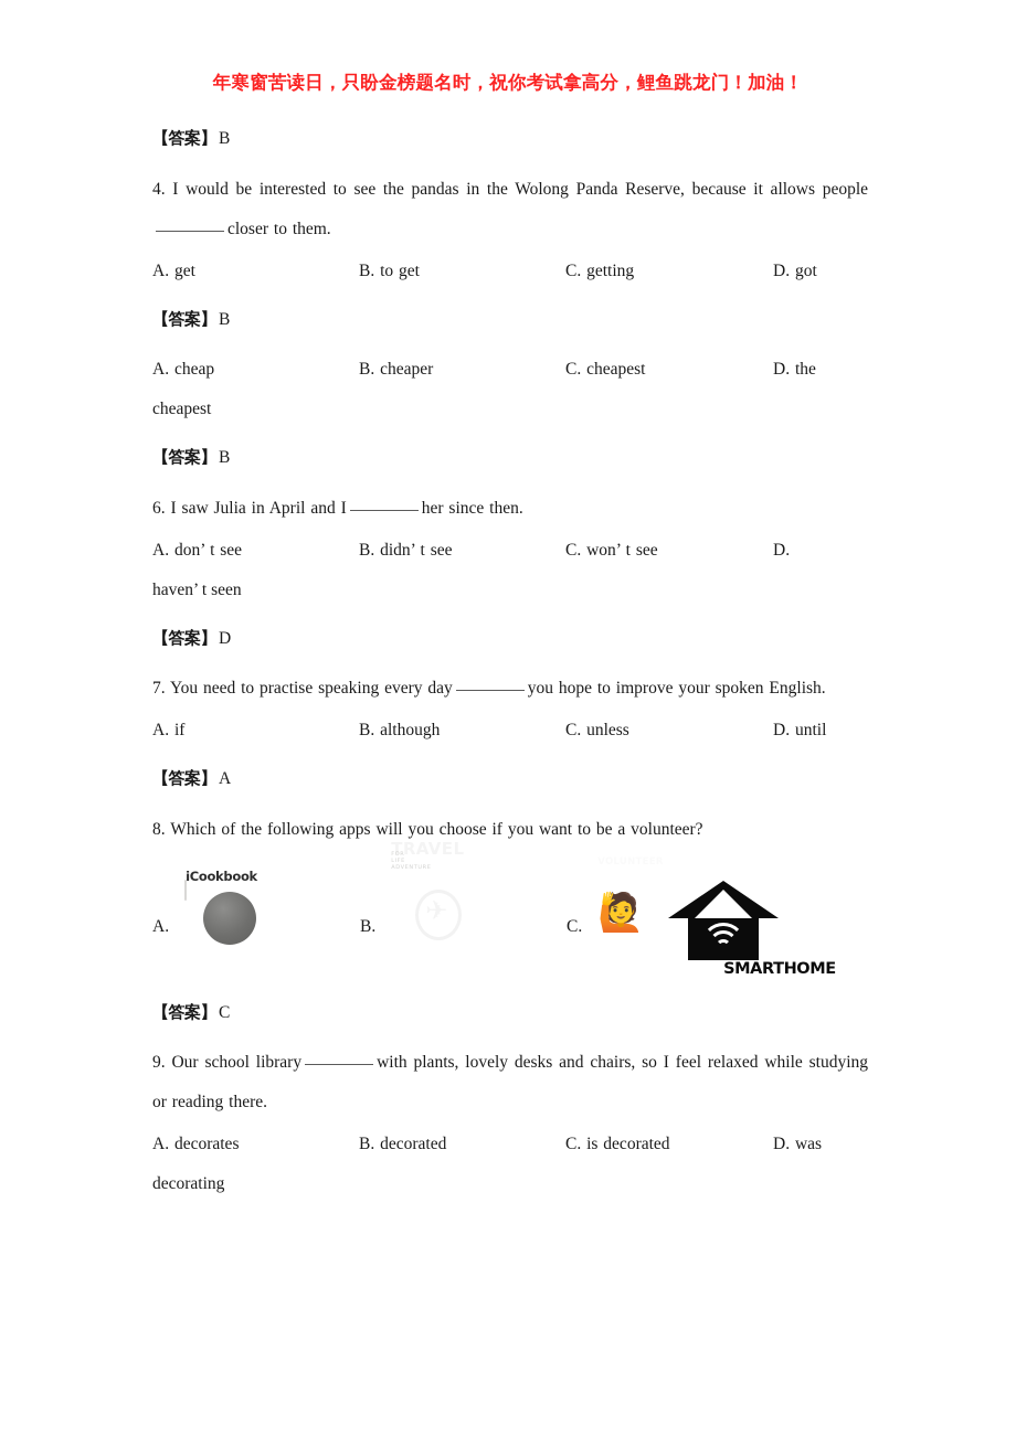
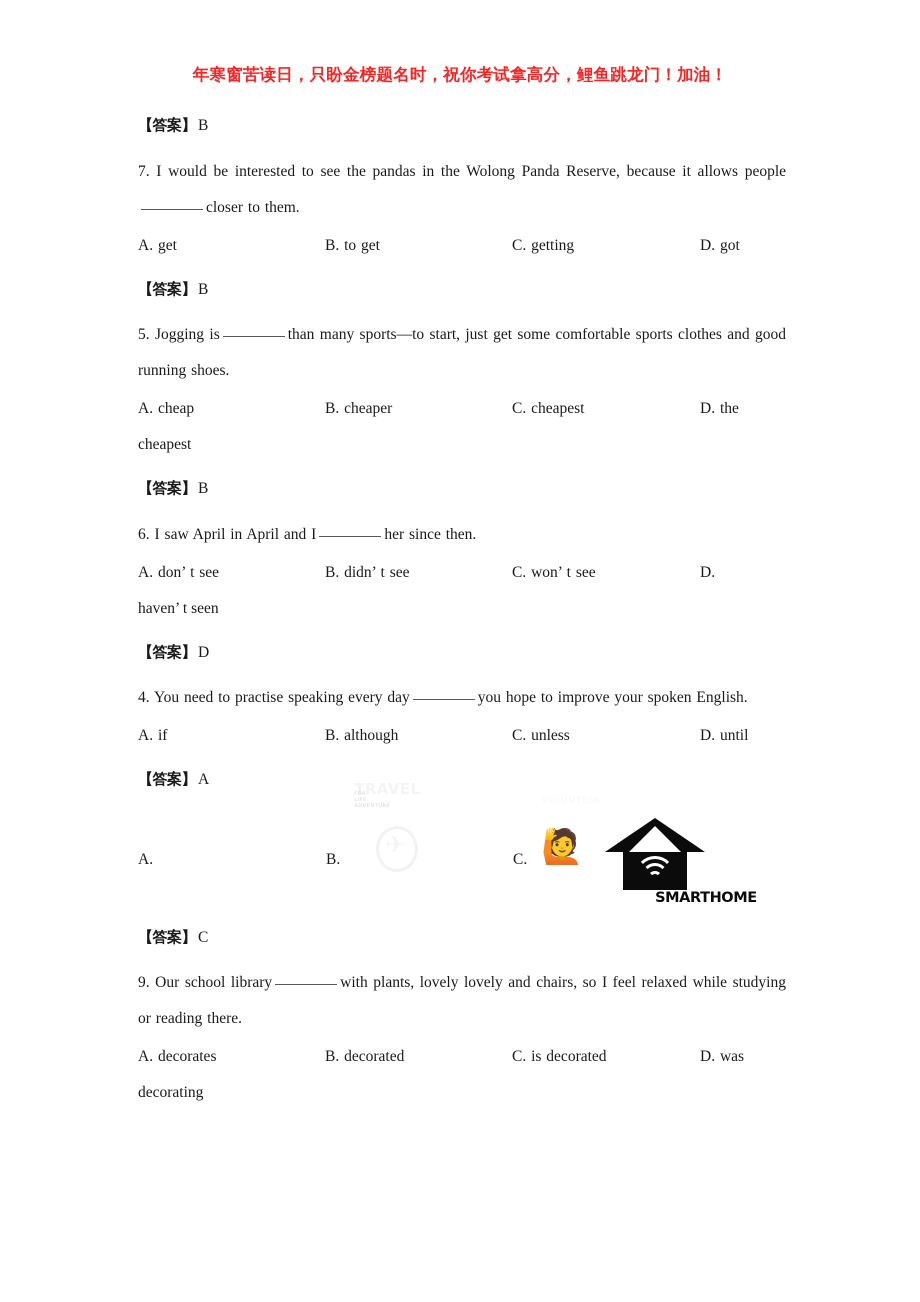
  年寒窗苦读日，只盼金榜题名时，祝你考试拿高分，鲤鱼跳龙门！加油！
  【答案】B
- 4. I would be interested to see the pandas in the Wolong Panda Reserve, because it allows peoplecloser to them.
+ 7. I would be interested to see the pandas in the Wolong Panda Reserve, because it allows peoplecloser to them.
  A. get
  B. to get
  C. getting
  D. got
  【答案】B
+ 5. Jogging is than many sports—to start, just get some comfortable sports clothes and good running shoes.
  A. cheap
  B. cheaper
  C. cheapest
  D. the
  cheapest
  【答案】B
- 6. I saw Julia in April and I her since then.
+ 6. I saw April in April and I her since then.
  A. don’ t see
  B. didn’ t see
  C. won’ t see
  D.
  haven’ t seen
  【答案】D
- 7. You need to practise speaking every day you hope to improve your spoken English.
+ 4. You need to practise speaking every day you hope to improve your spoken English.
  A. if
  B. although
  C. unless
  D. until
  【答案】A
- 8. Which of the following apps will you choose if you want to be a volunteer?
  A.
- iCookbook
  B.
  TRAVEL
  C.
  🙋
  SMARTHOME
  【答案】C
- 9. Our school library with plants, lovely desks and chairs, so I feel relaxed while studying or reading there.
+ 9. Our school library with plants, lovely lovely and chairs, so I feel relaxed while studying or reading there.
  A. decorates
  B. decorated
  C. is decorated
  D. was
  decorating
